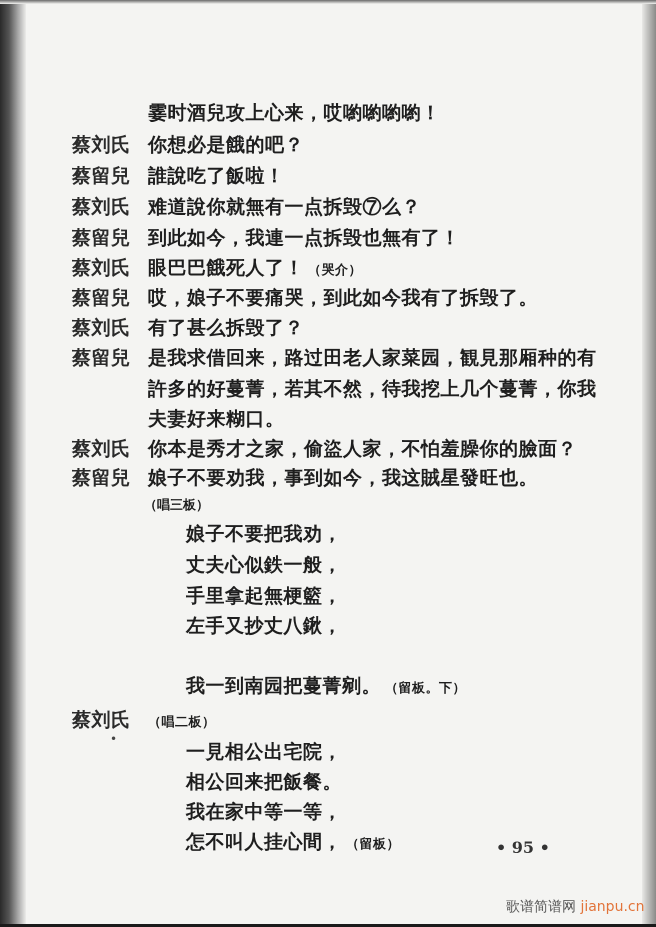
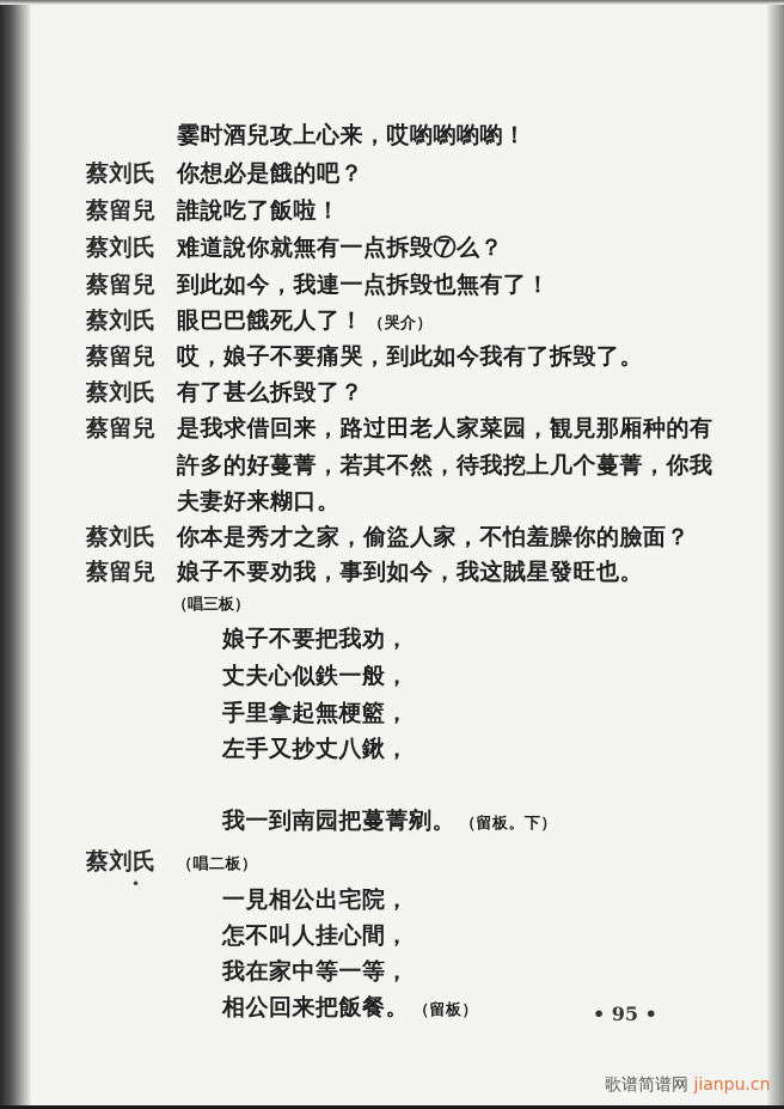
  霎时酒兒攻上心来，哎喲喲喲喲！
  蔡刘氏 你想必是餓的吧？
  蔡留兒 誰說吃了飯啦！
  蔡刘氏 难道說你就無有一点拆毁⑦么？
  蔡留兒 到此如今，我連一点拆毁也無有了！
  蔡刘氏 眼巴巴餓死人了！ （哭介）
  蔡留兒 哎，娘子不要痛哭，到此如今我有了拆毁了。
  蔡刘氏 有了甚么拆毁了？
  蔡留兒 是我求借回来，路过田老人家菜园，観見那厢种的有
  許多的好蔓菁，若其不然，待我挖上几个蔓菁，你我
  夫妻好来糊口。
  蔡刘氏 你本是秀才之家，偷盜人家，不怕羞臊你的臉面？
  蔡留兒 娘子不要劝我，事到如今，我这賊星發旺也。
  （唱三板）
  娘子不要把我劝，
  丈夫心似鉄一般，
  手里拿起無梗籃，
  左手又抄丈八鍬，
  我一到南园把蔓菁剜。 （留板。下）
  蔡刘氏 （唱二板）
  一見相公出宅院，
  •
- 相公回来把飯餐。
+ 怎不叫人挂心間，
  我在家中等一等，
- 怎不叫人挂心間， （留板）
+ 相公回来把飯餐。 （留板）
  • 95 •
  歌谱简谱网 jianpu.cn
